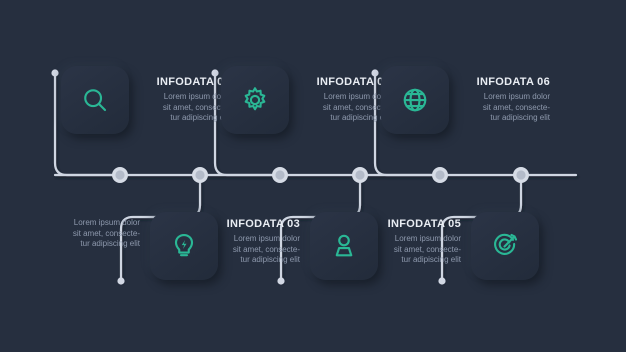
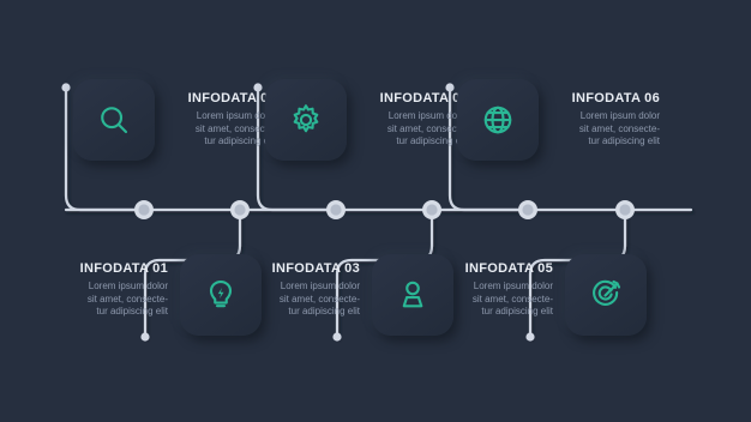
  INFODATA
  Lorem ipsum do
  sit amet, consec
  tur adipiscing
  INFODATA
  Lorem ipsum do
  sit amet, consec
  tur adipiscing
  INFODATA 06
  Lorem ipsum dolor
  sit amet, consecte-
  tur adipiscing elit
+ INFODATA 01
  Lorem ipsum dolor
  sit amet, consecte-
  tur adipiscing elit
  INFODATA 03
  Lorem ipsum dolor
  sit amet, consecte-
  tur adipiscing elit
  INFODATA 05
  Lorem ipsum dolor
  sit amet, consecte-
  tur adipiscing elit
